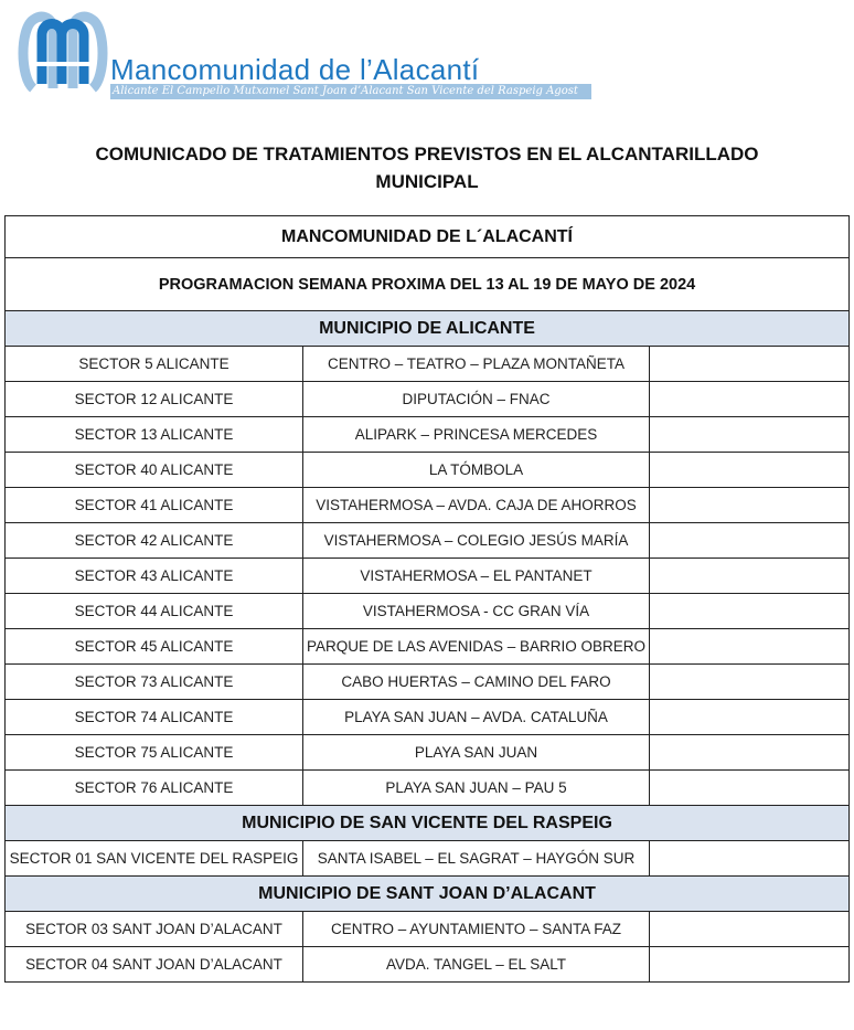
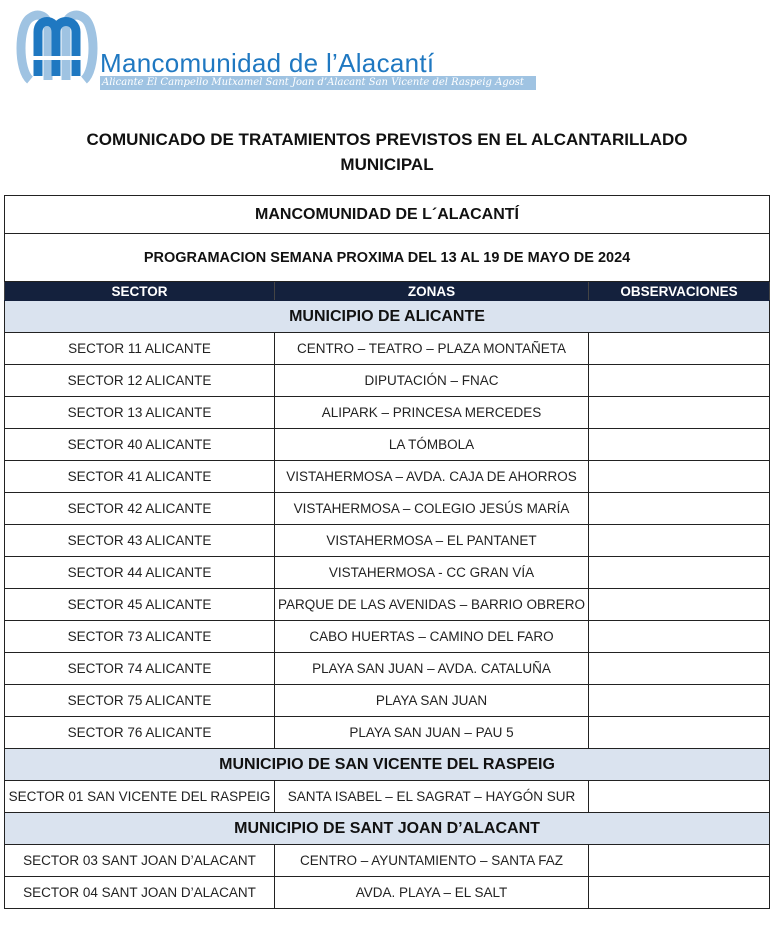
  Mancomunidad de l’Alacantí
  Alicante El Campello Mutxamel Sant Joan d’Alacant San Vicente del Raspeig Agost
  COMUNICADO DE TRATAMIENTOS PREVISTOS EN EL ALCANTARILLADO
  MUNICIPAL
  MANCOMUNIDAD DE L´ALACANTÍ
  PROGRAMACION SEMANA PROXIMA DEL 13 AL 19 DE MAYO DE 2024
+ SECTOR	ZONAS	OBSERVACIONES
  MUNICIPIO DE ALICANTE
- SECTOR 5 ALICANTE	CENTRO – TEATRO – PLAZA MONTAÑETA
+ SECTOR 11 ALICANTE	CENTRO – TEATRO – PLAZA MONTAÑETA
  SECTOR 12 ALICANTE	DIPUTACIÓN – FNAC
  SECTOR 13 ALICANTE	ALIPARK – PRINCESA MERCEDES
  SECTOR 40 ALICANTE	LA TÓMBOLA
  SECTOR 41 ALICANTE	VISTAHERMOSA – AVDA. CAJA DE AHORROS
  SECTOR 42 ALICANTE	VISTAHERMOSA – COLEGIO JESÚS MARÍA
  SECTOR 43 ALICANTE	VISTAHERMOSA – EL PANTANET
  SECTOR 44 ALICANTE	VISTAHERMOSA - CC GRAN VÍA
  SECTOR 45 ALICANTE	PARQUE DE LAS AVENIDAS – BARRIO OBRERO
  SECTOR 73 ALICANTE	CABO HUERTAS – CAMINO DEL FARO
  SECTOR 74 ALICANTE	PLAYA SAN JUAN – AVDA. CATALUÑA
  SECTOR 75 ALICANTE	PLAYA SAN JUAN
  SECTOR 76 ALICANTE	PLAYA SAN JUAN – PAU 5
  MUNICIPIO DE SAN VICENTE DEL RASPEIG
  SECTOR 01 SAN VICENTE DEL RASPEIG	SANTA ISABEL – EL SAGRAT – HAYGÓN SUR
  MUNICIPIO DE SANT JOAN D’ALACANT
  SECTOR 03 SANT JOAN D’ALACANT	CENTRO – AYUNTAMIENTO – SANTA FAZ
- SECTOR 04 SANT JOAN D’ALACANT	AVDA. TANGEL – EL SALT
+ SECTOR 04 SANT JOAN D’ALACANT	AVDA. PLAYA – EL SALT
